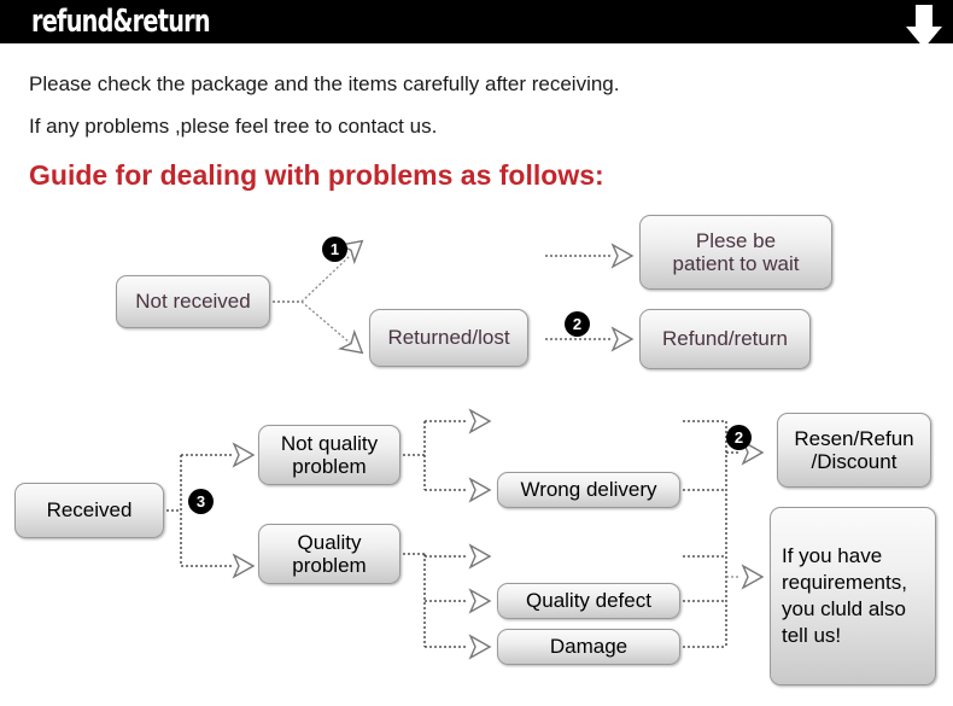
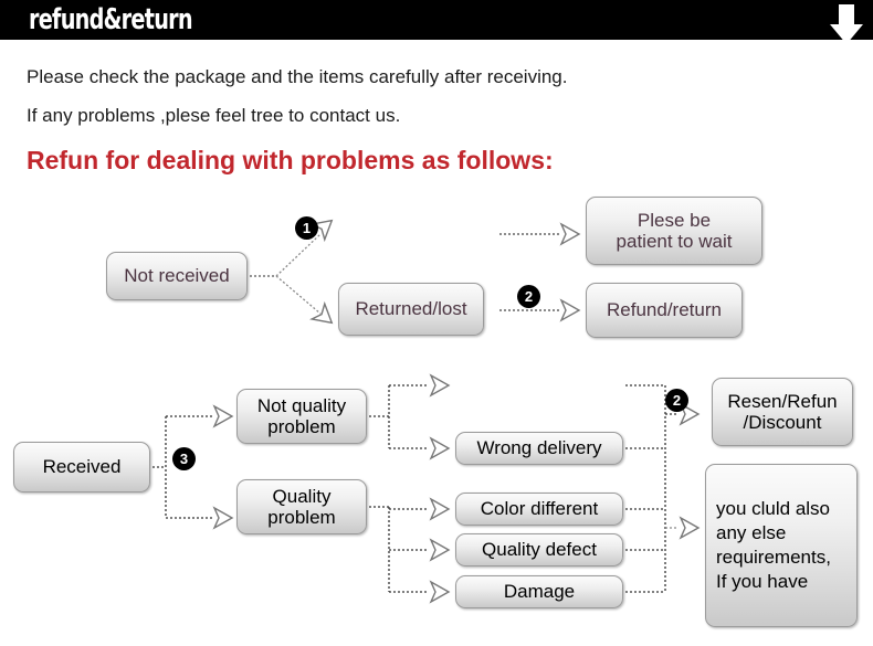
  refund&return
  Please check the package and the items carefully after receiving.
  If any problems ,plese feel tree to contact us.
- Guide for dealing with problems as follows:
+ Refun for dealing with problems as follows:
  Not received
  Returned/lost
  Plese be
  patient to wait
  Refund/return
  Received
  Not quality
  problem
  Quality
  problem
  Wrong delivery
+ Color different
  Quality defect
  Damage
  Resen/Refun
  /Discount
- If you have
+ you cluld also
+ any else
  requirements,
- you cluld also
+ If you have
- tell us!
  1
  2
  3
  2
